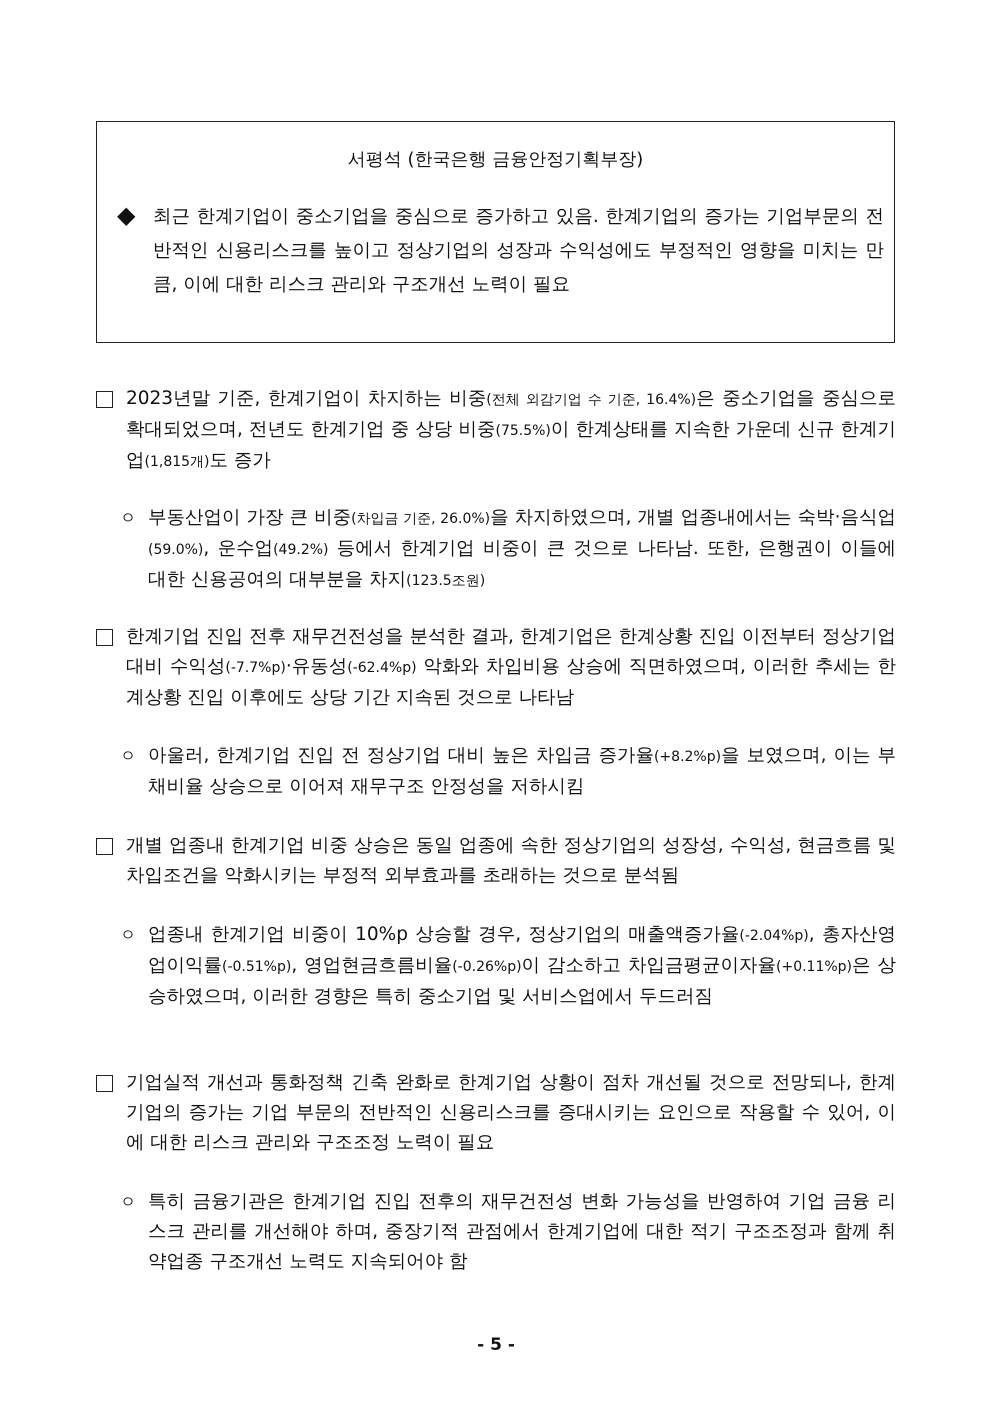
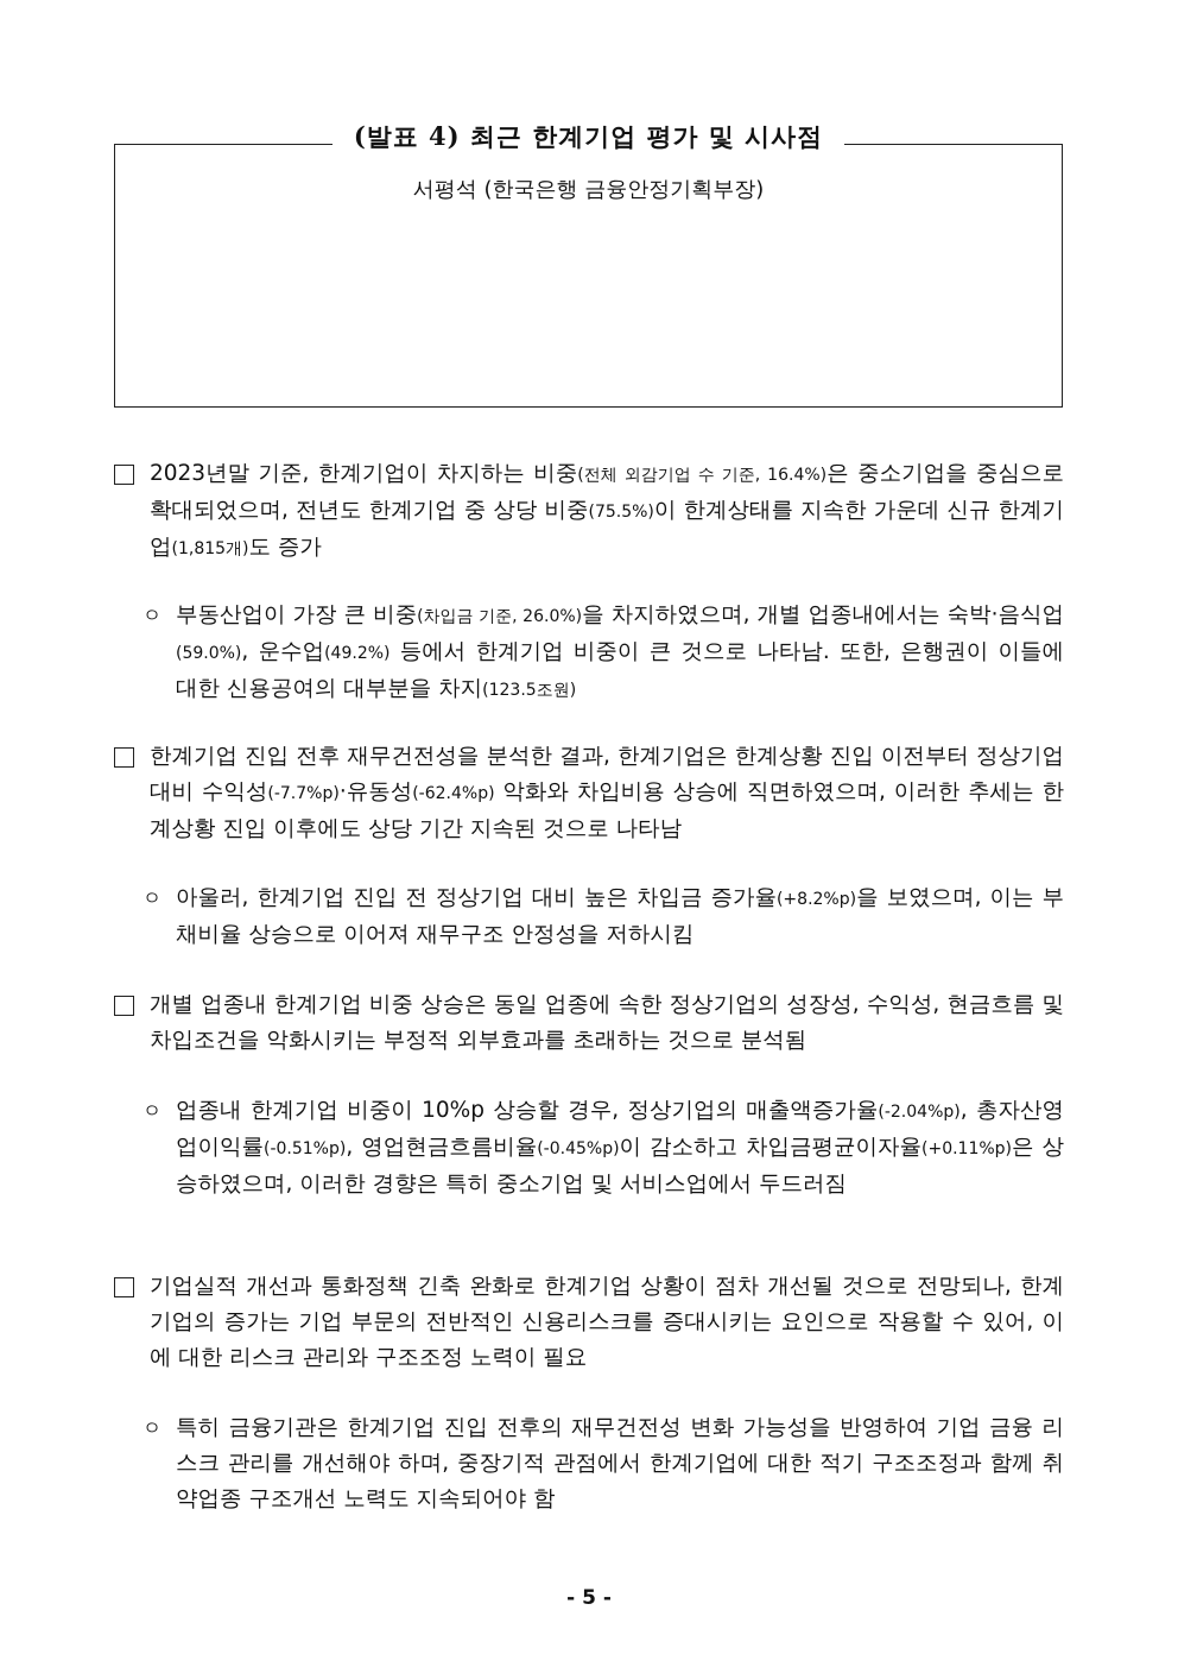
+ (발표 4) 최근 한계기업 평가 및 시사점
  서평석 (한국은행 금융안정기획부장)
- ◆
- 최근 한계기업이 중소기업을 중심으로 증가하고 있음. 한계기업의 증가는 기업부문의 전반적인 신용리스크를 높이고 정상기업의 성장과 수익성에도 부정적인 영향을 미치는 만큼, 이에 대한 리스크 관리와 구조개선 노력이 필요
  2023년말 기준, 한계기업이 차지하는 비중(전체 외감기업 수 기준, 16.4%)은 중소기업을 중심으로 확대되었으며, 전년도 한계기업 중 상당 비중(75.5%)이 한계상태를 지속한 가운데 신규 한계기업(1,815개)도 증가
  ㅇ
  부동산업이 가장 큰 비중(차입금 기준, 26.0%)을 차지하였으며, 개별 업종내에서는 숙박·음식업(59.0%), 운수업(49.2%) 등에서 한계기업 비중이 큰 것으로 나타남. 또한, 은행권이 이들에 대한 신용공여의 대부분을 차지(123.5조원)
  한계기업 진입 전후 재무건전성을 분석한 결과, 한계기업은 한계상황 진입 이전부터 정상기업 대비 수익성(-7.7%p)·유동성(-62.4%p) 악화와 차입비용 상승에 직면하였으며, 이러한 추세는 한계상황 진입 이후에도 상당 기간 지속된 것으로 나타남
  ㅇ
  아울러, 한계기업 진입 전 정상기업 대비 높은 차입금 증가율(+8.2%p)을 보였으며, 이는 부채비율 상승으로 이어져 재무구조 안정성을 저하시킴
  개별 업종내 한계기업 비중 상승은 동일 업종에 속한 정상기업의 성장성, 수익성, 현금흐름 및 차입조건을 악화시키는 부정적 외부효과를 초래하는 것으로 분석됨
  ㅇ
- 업종내 한계기업 비중이 10%p 상승할 경우, 정상기업의 매출액증가율(-2.04%p), 총자산영업이익률(-0.51%p), 영업현금흐름비율(-0.26%p)이 감소하고 차입금평균이자율(+0.11%p)은 상승하였으며, 이러한 경향은 특히 중소기업 및 서비스업에서 두드러짐
+ 업종내 한계기업 비중이 10%p 상승할 경우, 정상기업의 매출액증가율(-2.04%p), 총자산영업이익률(-0.51%p), 영업현금흐름비율(-0.45%p)이 감소하고 차입금평균이자율(+0.11%p)은 상승하였으며, 이러한 경향은 특히 중소기업 및 서비스업에서 두드러짐
  기업실적 개선과 통화정책 긴축 완화로 한계기업 상황이 점차 개선될 것으로 전망되나, 한계기업의 증가는 기업 부문의 전반적인 신용리스크를 증대시키는 요인으로 작용할 수 있어, 이에 대한 리스크 관리와 구조조정 노력이 필요
  ㅇ
  특히 금융기관은 한계기업 진입 전후의 재무건전성 변화 가능성을 반영하여 기업 금융 리스크 관리를 개선해야 하며, 중장기적 관점에서 한계기업에 대한 적기 구조조정과 함께 취약업종 구조개선 노력도 지속되어야 함
  - 5 -
